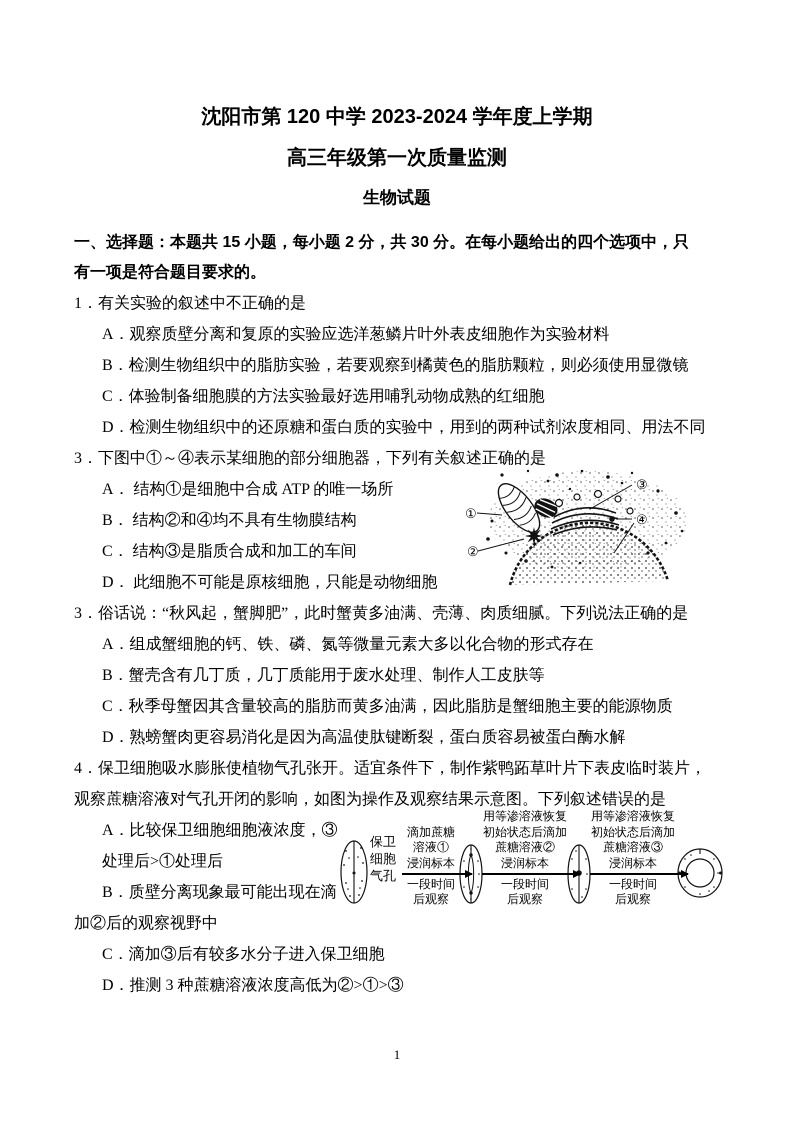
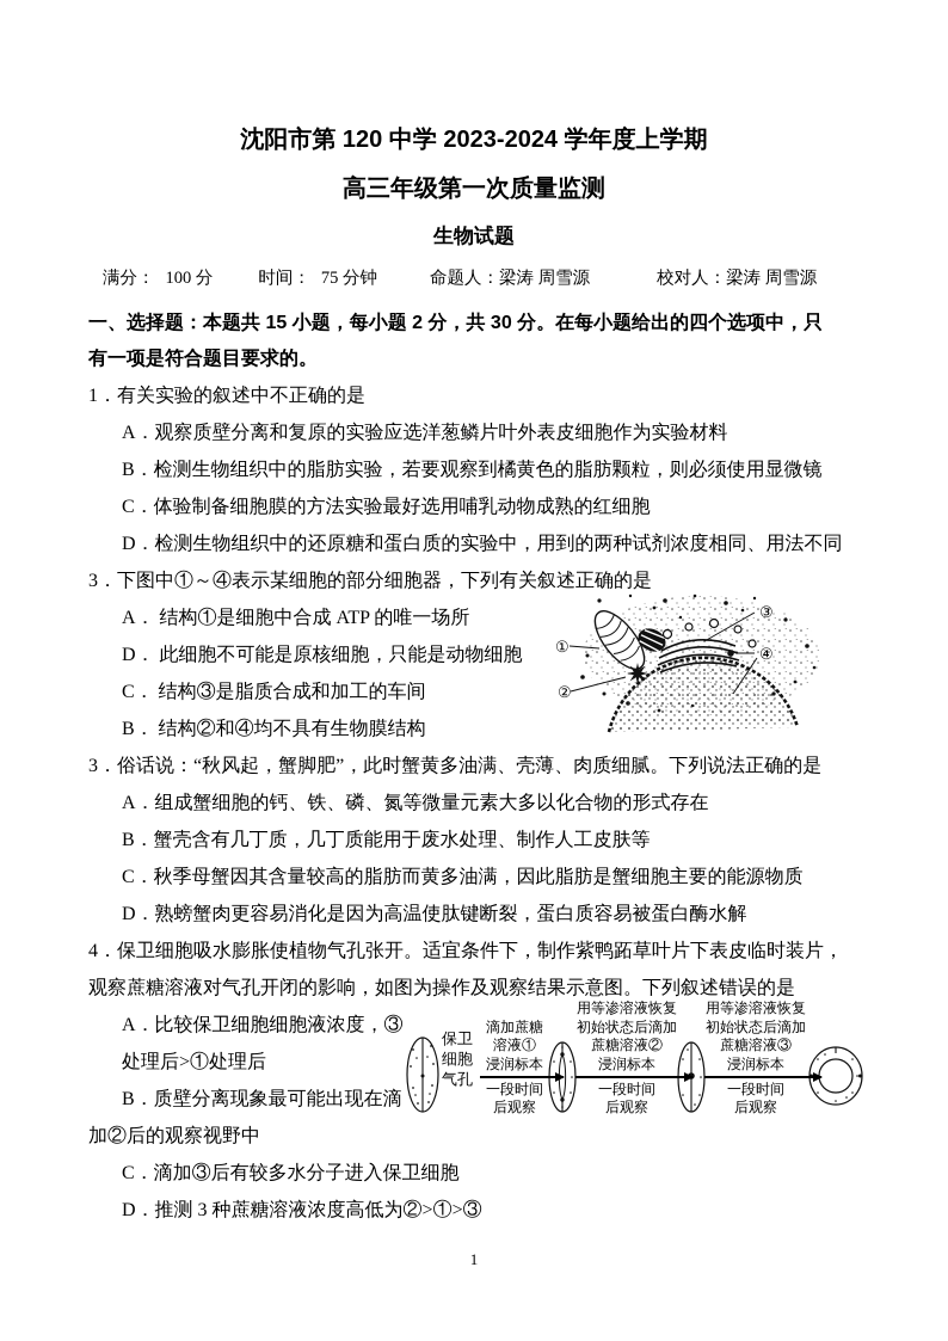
  沈阳市第 120 中学 2023-2024 学年度上学期
  高三年级第一次质量监测
  生物试题
+ 满分： 100 分 时间： 75 分钟 命题人：梁涛 周雪源 校对人：梁涛 周雪源
  一、选择题：本题共 15 小题，每小题 2 分，共 30 分。在每小题给出的四个选项中，只
  有一项是符合题目要求的。
  1．有关实验的叙述中不正确的是
  A．观察质壁分离和复原的实验应选洋葱鳞片叶外表皮细胞作为实验材料
  B．检测生物组织中的脂肪实验，若要观察到橘黄色的脂肪颗粒，则必须使用显微镜
  C．体验制备细胞膜的方法实验最好选用哺乳动物成熟的红细胞
  D．检测生物组织中的还原糖和蛋白质的实验中，用到的两种试剂浓度相同、用法不同
  3．下图中①～④表示某细胞的部分细胞器，下列有关叙述正确的是
  A． 结构①是细胞中合成 ATP 的唯一场所
- B． 结构②和④均不具有生物膜结构
+ D． 此细胞不可能是原核细胞，只能是动物细胞
  C． 结构③是脂质合成和加工的车间
- D． 此细胞不可能是原核细胞，只能是动物细胞
+ B． 结构②和④均不具有生物膜结构
  ①
  ②
  ③
  ④
  3．俗话说：“秋风起，蟹脚肥”，此时蟹黄多油满、壳薄、肉质细腻。下列说法正确的是
  A．组成蟹细胞的钙、铁、磷、氮等微量元素大多以化合物的形式存在
  B．蟹壳含有几丁质，几丁质能用于废水处理、制作人工皮肤等
  C．秋季母蟹因其含量较高的脂肪而黄多油满，因此脂肪是蟹细胞主要的能源物质
  D．熟螃蟹肉更容易消化是因为高温使肽键断裂，蛋白质容易被蛋白酶水解
  4．保卫细胞吸水膨胀使植物气孔张开。适宜条件下，制作紫鸭跖草叶片下表皮临时装片，
  观察蔗糖溶液对气孔开闭的影响，如图为操作及观察结果示意图。下列叙述错误的是
  A．比较保卫细胞细胞液浓度，③
  处理后>①处理后
  B．质壁分离现象最可能出现在滴
  加②后的观察视野中
  保卫
  细胞
  气孔
  滴加蔗糖
  溶液①
  浸润标本
  一段时间
  后观察
  用等渗溶液恢复
  初始状态后滴加
  蔗糖溶液②
  浸润标本
  一段时间
  后观察
  用等渗溶液恢复
  初始状态后滴加
  蔗糖溶液③
  浸润标本
  一段时间
  后观察
  C．滴加③后有较多水分子进入保卫细胞
  D．推测 3 种蔗糖溶液浓度高低为②>①>③
  1
